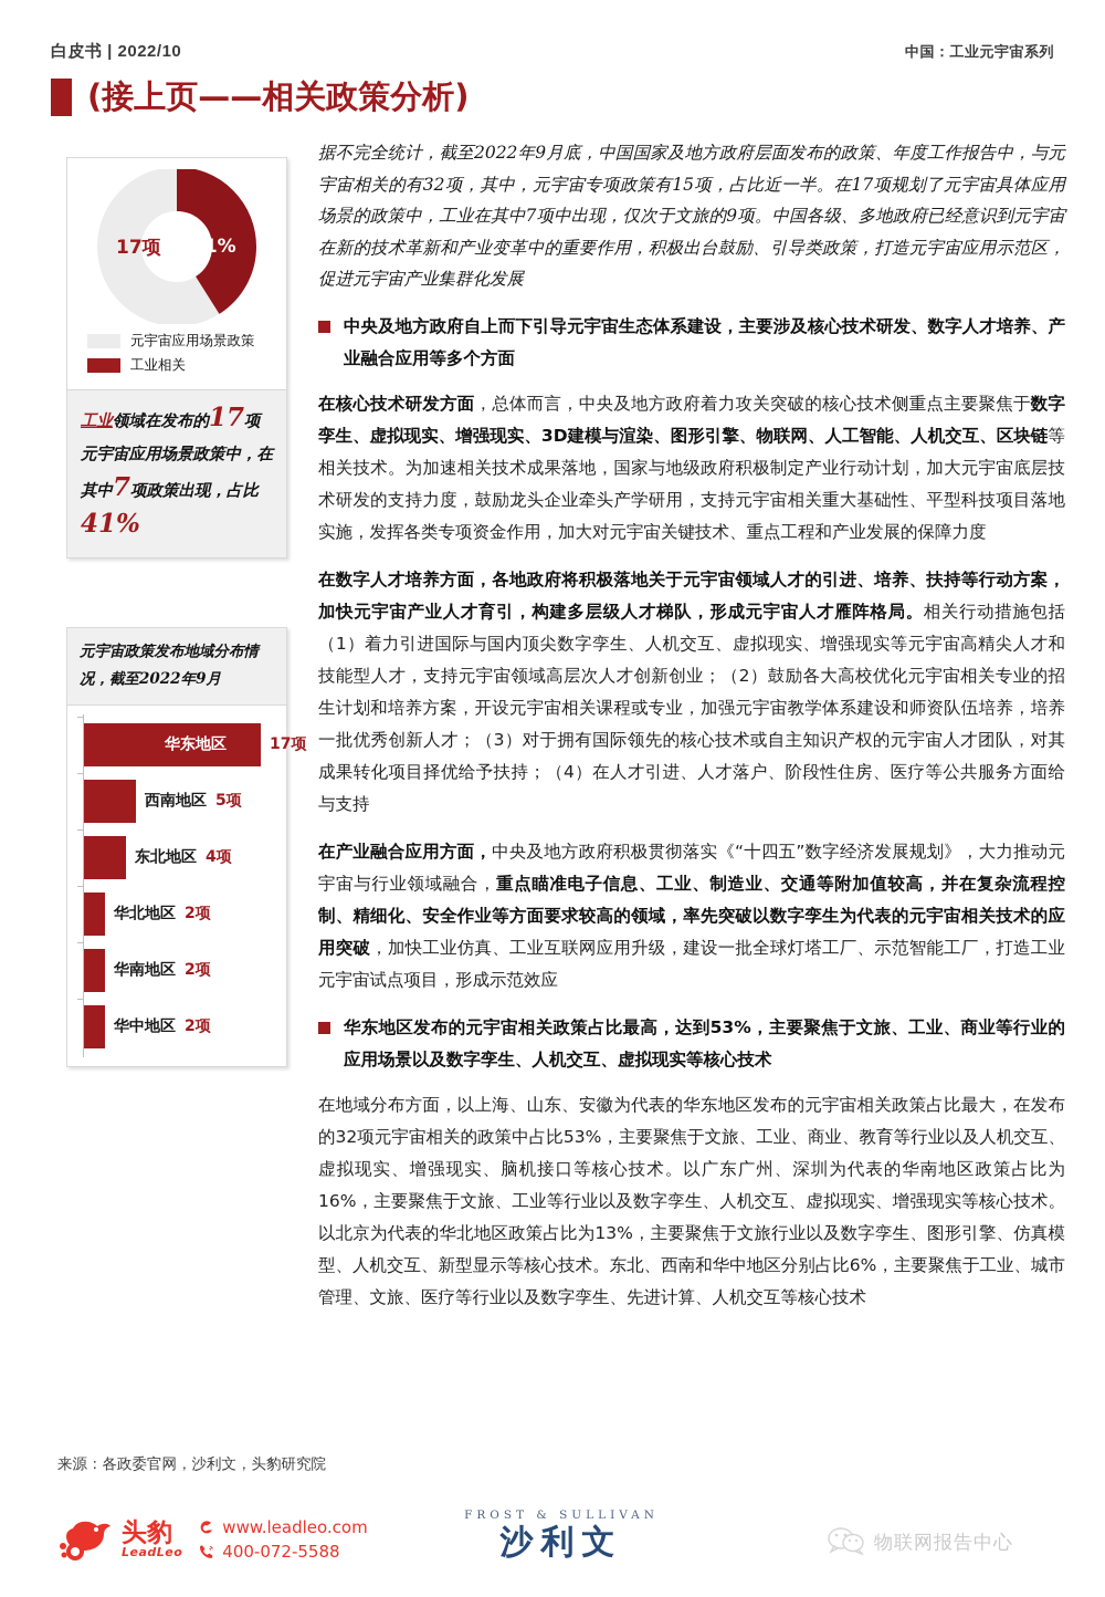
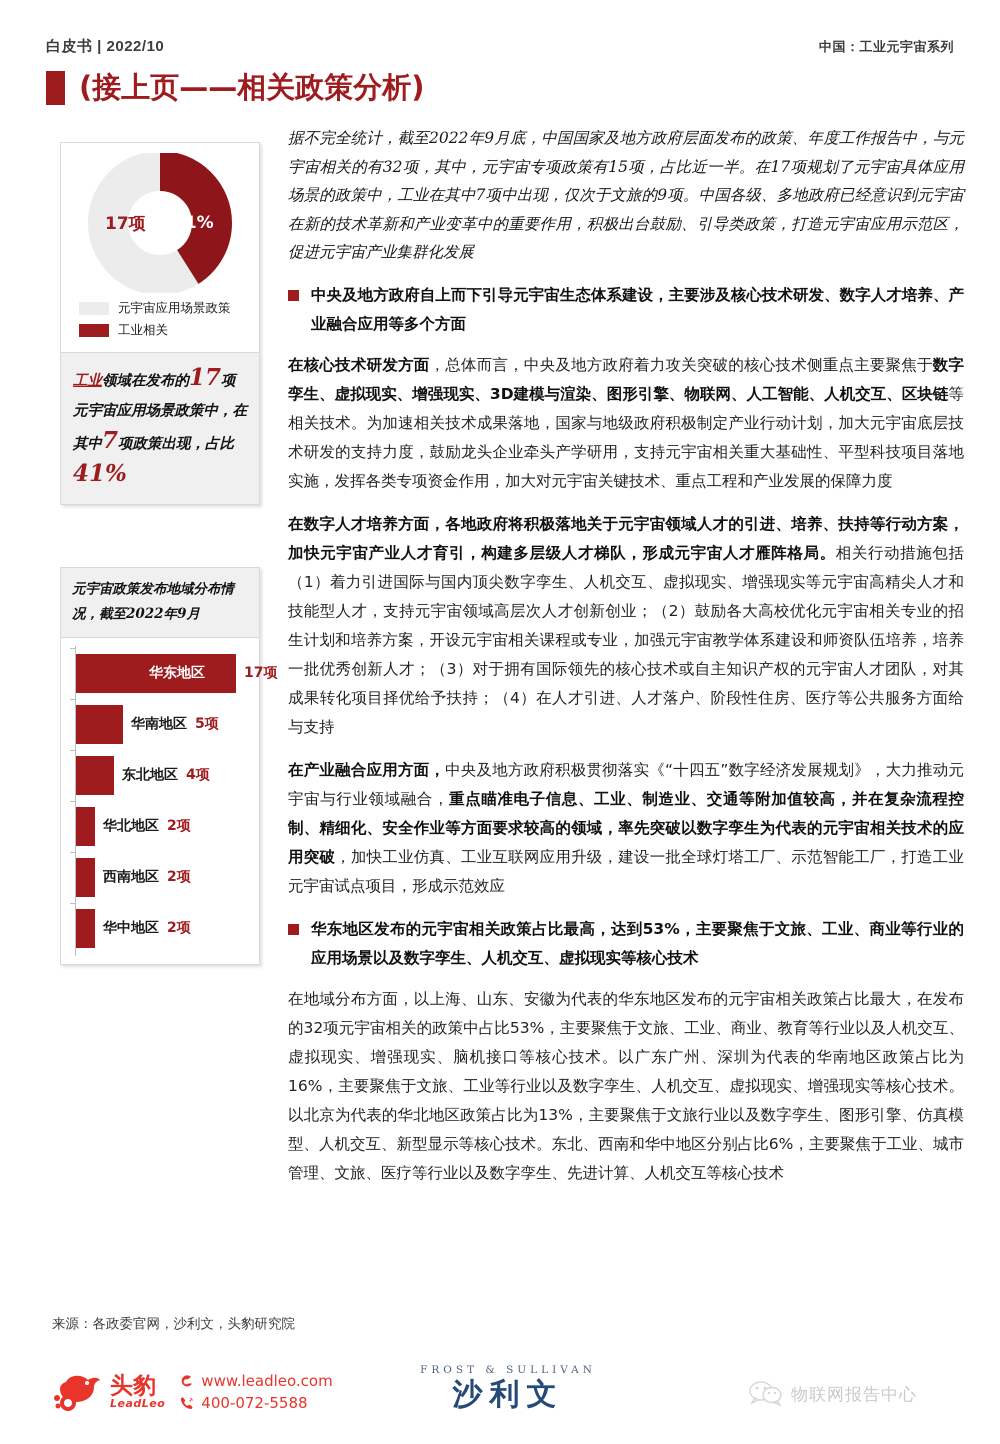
  白皮书 | 2022/10
  中国：工业元宇宙系列
  (接上页——相关政策分析)
  17项
  41%
  元宇宙应用场景政策
  工业相关
  工业领域在发布的17项元宇宙应用场景政策中，在其中7项政策出现，占比41%
  元宇宙政策发布地域分布情况，截至2022年9月
  华东地区
  17项
- 西南地区
+ 华南地区
  5项
  东北地区
  4项
  华北地区
  2项
- 华南地区
+ 西南地区
  2项
  华中地区
  2项
  据不完全统计，截至2022年9月底，中国国家及地方政府层面发布的政策、年度工作报告中，与元宇宙相关的有32项，其中，元宇宙专项政策有15项，占比近一半。在17项规划了元宇宙具体应用场景的政策中，工业在其中7项中出现，仅次于文旅的9项。中国各级、多地政府已经意识到元宇宙在新的技术革新和产业变革中的重要作用，积极出台鼓励、引导类政策，打造元宇宙应用示范区，促进元宇宙产业集群化发展
  中央及地方政府自上而下引导元宇宙生态体系建设，主要涉及核心技术研发、数字人才培养、产业融合应用等多个方面
  在核心技术研发方面，总体而言，中央及地方政府着力攻关突破的核心技术侧重点主要聚焦于数字孪生、虚拟现实、增强现实、3D建模与渲染、图形引擎、物联网、人工智能、人机交互、区块链等相关技术。为加速相关技术成果落地，国家与地级政府积极制定产业行动计划，加大元宇宙底层技术研发的支持力度，鼓励龙头企业牵头产学研用，支持元宇宙相关重大基础性、平型科技项目落地实施，发挥各类专项资金作用，加大对元宇宙关键技术、重点工程和产业发展的保障力度
  在数字人才培养方面，各地政府将积极落地关于元宇宙领域人才的引进、培养、扶持等行动方案，加快元宇宙产业人才育引，构建多层级人才梯队，形成元宇宙人才雁阵格局。相关行动措施包括（1）着力引进国际与国内顶尖数字孪生、人机交互、虚拟现实、增强现实等元宇宙高精尖人才和技能型人才，支持元宇宙领域高层次人才创新创业；（2）鼓励各大高校优化元宇宙相关专业的招生计划和培养方案，开设元宇宙相关课程或专业，加强元宇宙教学体系建设和师资队伍培养，培养一批优秀创新人才；（3）对于拥有国际领先的核心技术或自主知识产权的元宇宙人才团队，对其成果转化项目择优给予扶持；（4）在人才引进、人才落户、阶段性住房、医疗等公共服务方面给与支持
  在产业融合应用方面，中央及地方政府积极贯彻落实《“十四五”数字经济发展规划》，大力推动元宇宙与行业领域融合，重点瞄准电子信息、工业、制造业、交通等附加值较高，并在复杂流程控制、精细化、安全作业等方面要求较高的领域，率先突破以数字孪生为代表的元宇宙相关技术的应用突破，加快工业仿真、工业互联网应用升级，建设一批全球灯塔工厂、示范智能工厂，打造工业元宇宙试点项目，形成示范效应
  华东地区发布的元宇宙相关政策占比最高，达到53%，主要聚焦于文旅、工业、商业等行业的应用场景以及数字孪生、人机交互、虚拟现实等核心技术
  在地域分布方面，以上海、山东、安徽为代表的华东地区发布的元宇宙相关政策占比最大，在发布的32项元宇宙相关的政策中占比53%，主要聚焦于文旅、工业、商业、教育等行业以及人机交互、虚拟现实、增强现实、脑机接口等核心技术。以广东广州、深圳为代表的华南地区政策占比为16%，主要聚焦于文旅、工业等行业以及数字孪生、人机交互、虚拟现实、增强现实等核心技术。以北京为代表的华北地区政策占比为13%，主要聚焦于文旅行业以及数字孪生、图形引擎、仿真模型、人机交互、新型显示等核心技术。东北、西南和华中地区分别占比6%，主要聚焦于工业、城市管理、文旅、医疗等行业以及数字孪生、先进计算、人机交互等核心技术
  来源：各政委官网，沙利文，头豹研究院
  头豹
  LeadLeo
  www.leadleo.com
  400-072-5588
  FROST & SULLIVAN
  沙利文
  物联网报告中心
